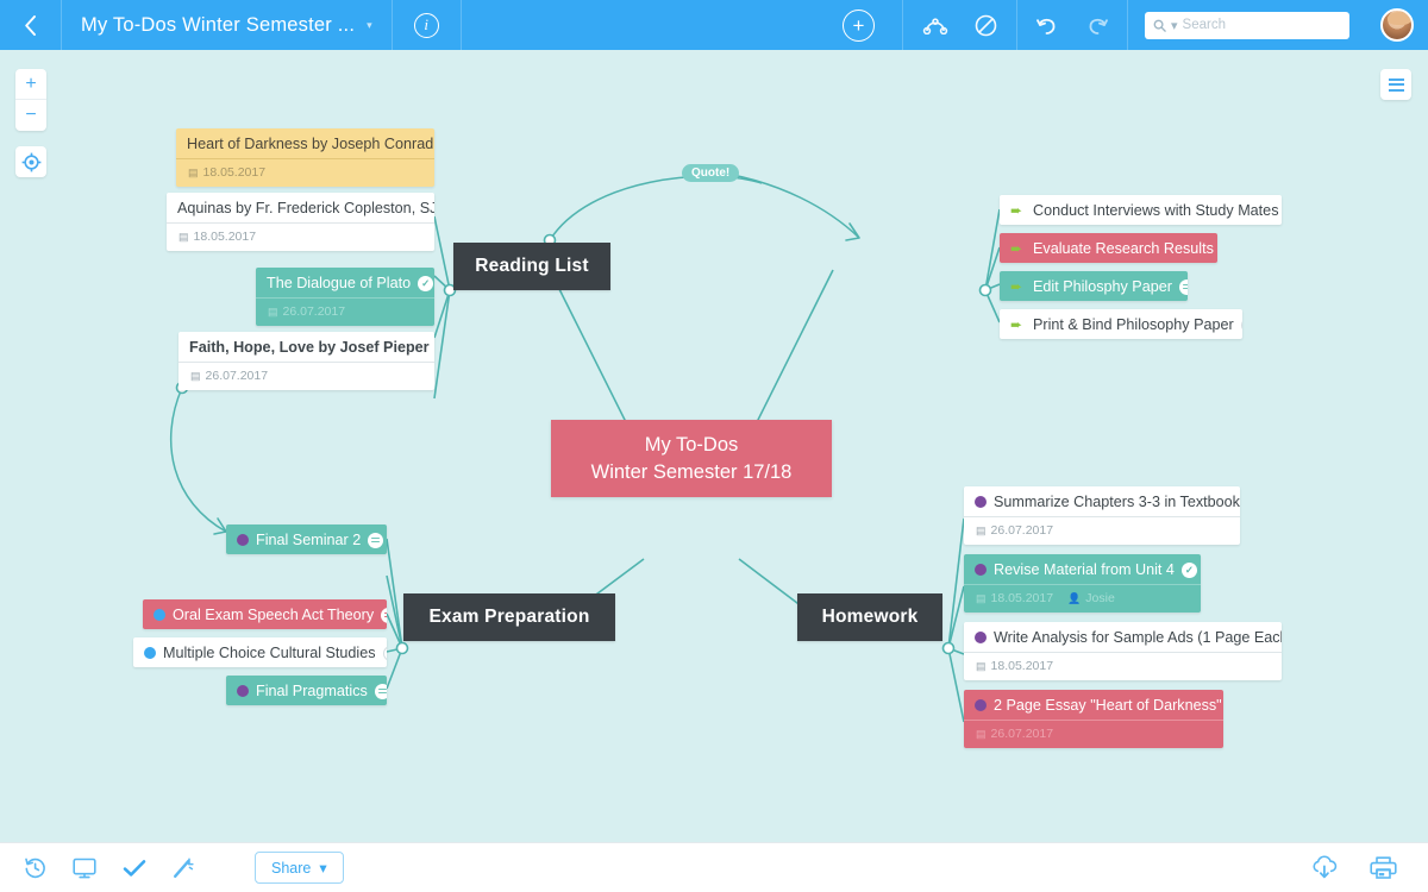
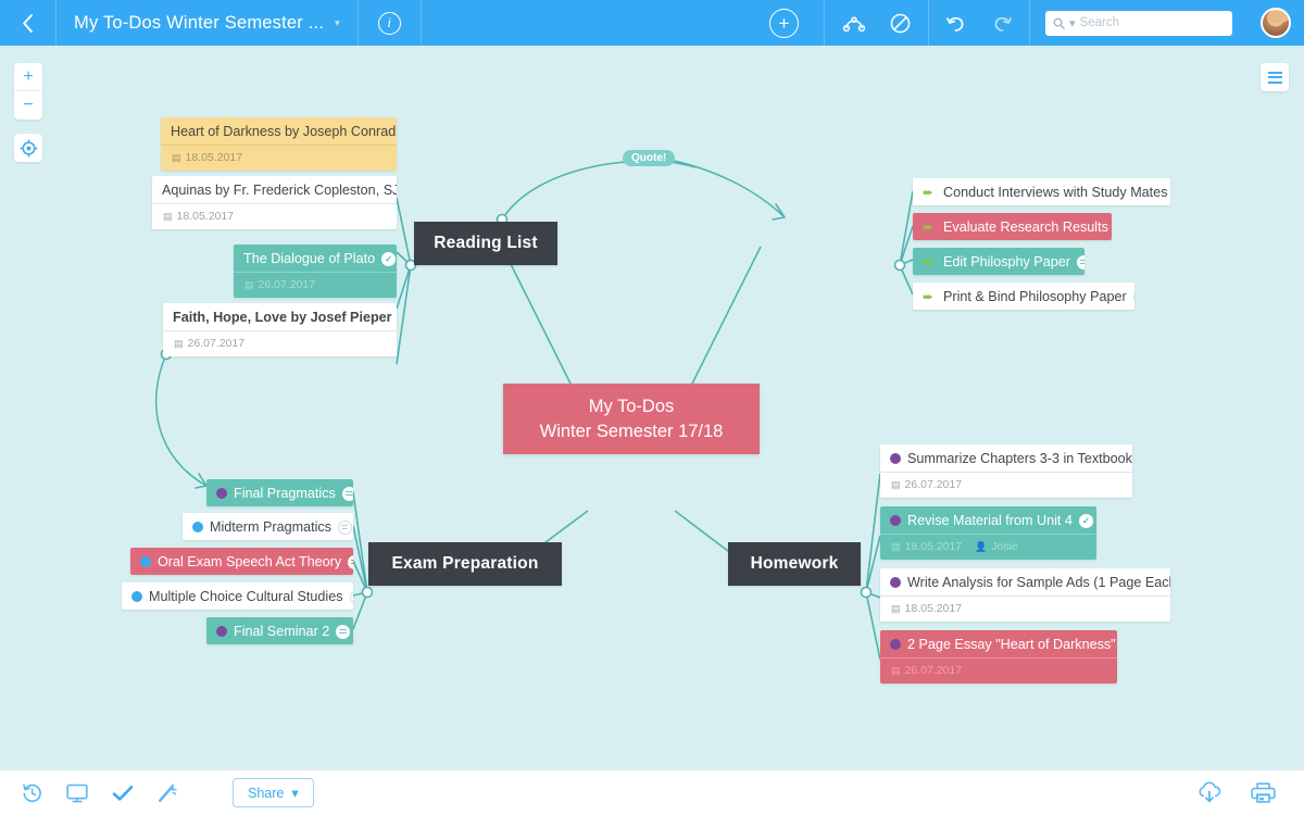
  My To-Dos Winter Semester ...
  ▾
  i
  +
  ▾
  Search
  +
  −
  Quote!
  Reading List
  Exam Preparation
  Homework
  My To-Dos
  Winter Semester 17/18
  Heart of Darkness by Joseph Conrad
  ▤
  18.05.2017
  Aquinas by Fr. Frederick Copleston, SJ
  ▤
  18.05.2017
  The Dialogue of Plato
  ✓
  ▤
  26.07.2017
  Faith, Hope, Love by Josef Pieper
  ▤
  26.07.2017
  ➨
  Conduct Interviews with Study Mates
  ➨
  Evaluate Research Results
  ➨
  Edit Philosphy Paper
  ➨
  Print & Bind Philosophy Paper
- Final Seminar 2
+ Final Pragmatics
+ Midterm Pragmatics
  Oral Exam Speech Act Theory
  Multiple Choice Cultural Studies
- Final Pragmatics
+ Final Seminar 2
  Summarize Chapters 3-3 in Textbook
  ▤
  26.07.2017
  Revise Material from Unit 4
  ✓
  ▤
  18.05.2017
  👤
  Josie
  Write Analysis for Sample Ads (1 Page Eac
  ▤
  18.05.2017
  2 Page Essay "Heart of Darkness"
  ▤
  26.07.2017
  Share
  ▾
